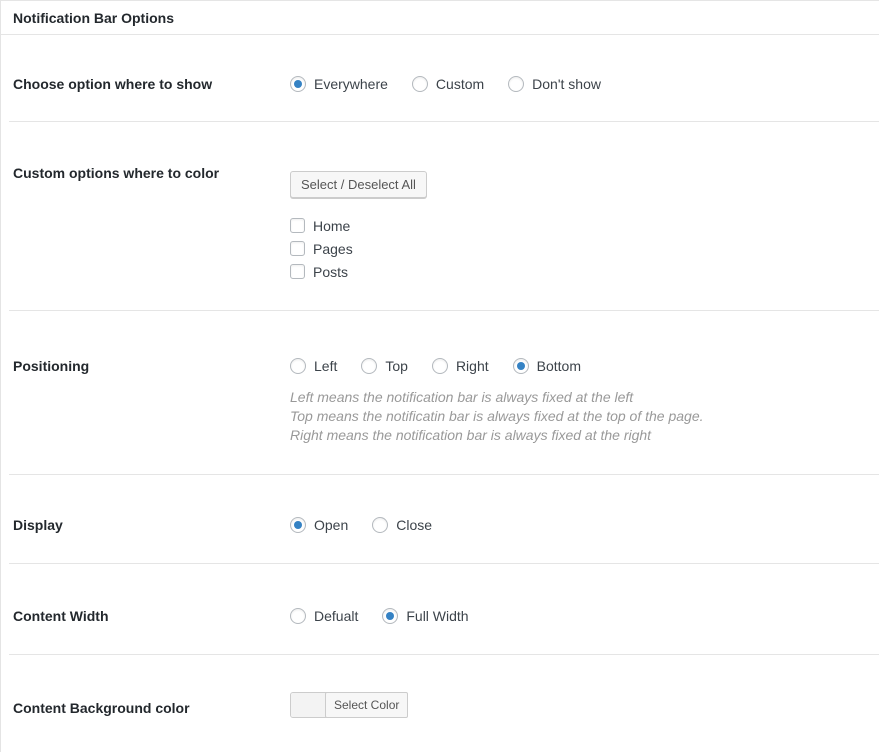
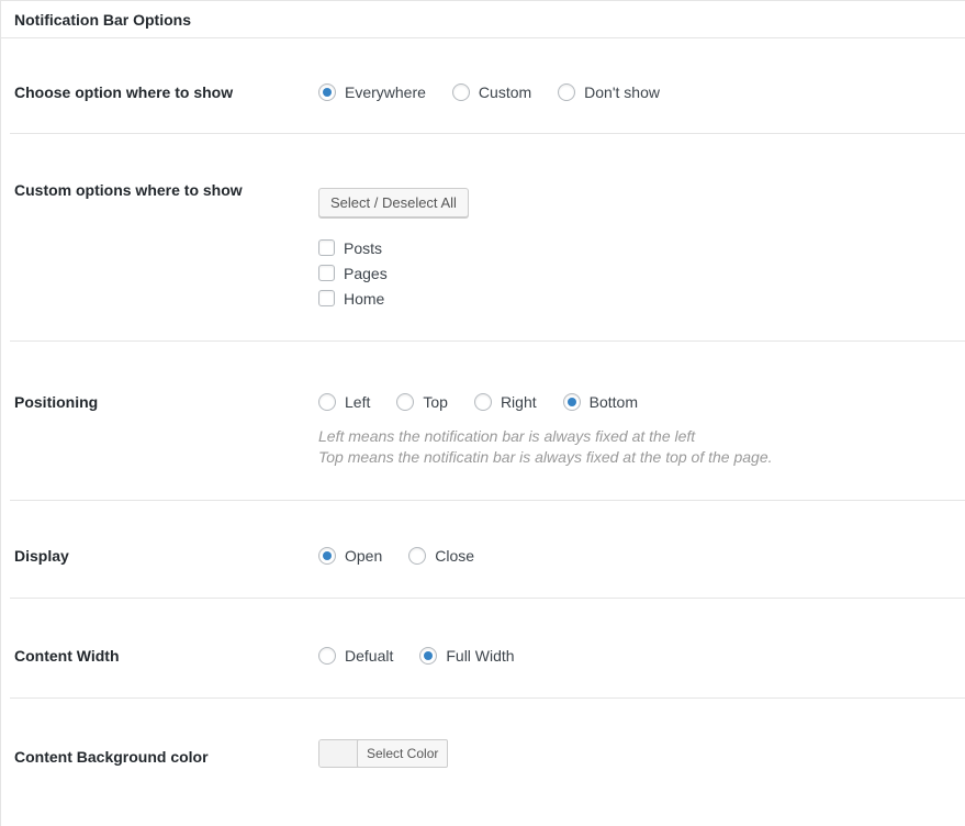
  Notification Bar Options
  Choose option where to show
  Everywhere
  Custom
  Don't show
- Custom options where to color
+ Custom options where to show
  Select / Deselect All
- Home
+ Posts
  Pages
- Posts
+ Home
  Positioning
  Left
  Top
  Right
  Bottom
  Left means the notification bar is always fixed at the left
  Top means the notificatin bar is always fixed at the top of the page.
- Right means the notification bar is always fixed at the right
  Display
  Open
  Close
  Content Width
  Defualt
  Full Width
  Content Background color
  Select Color
